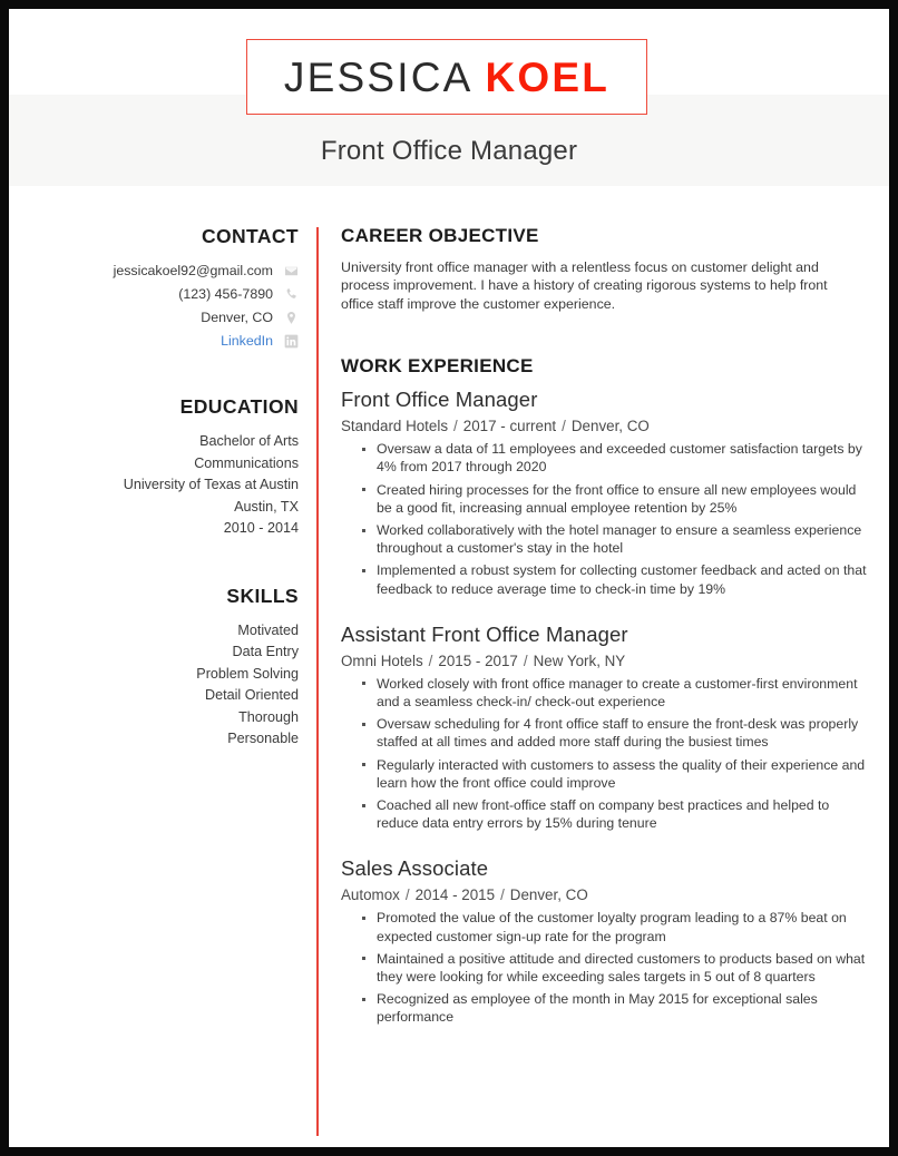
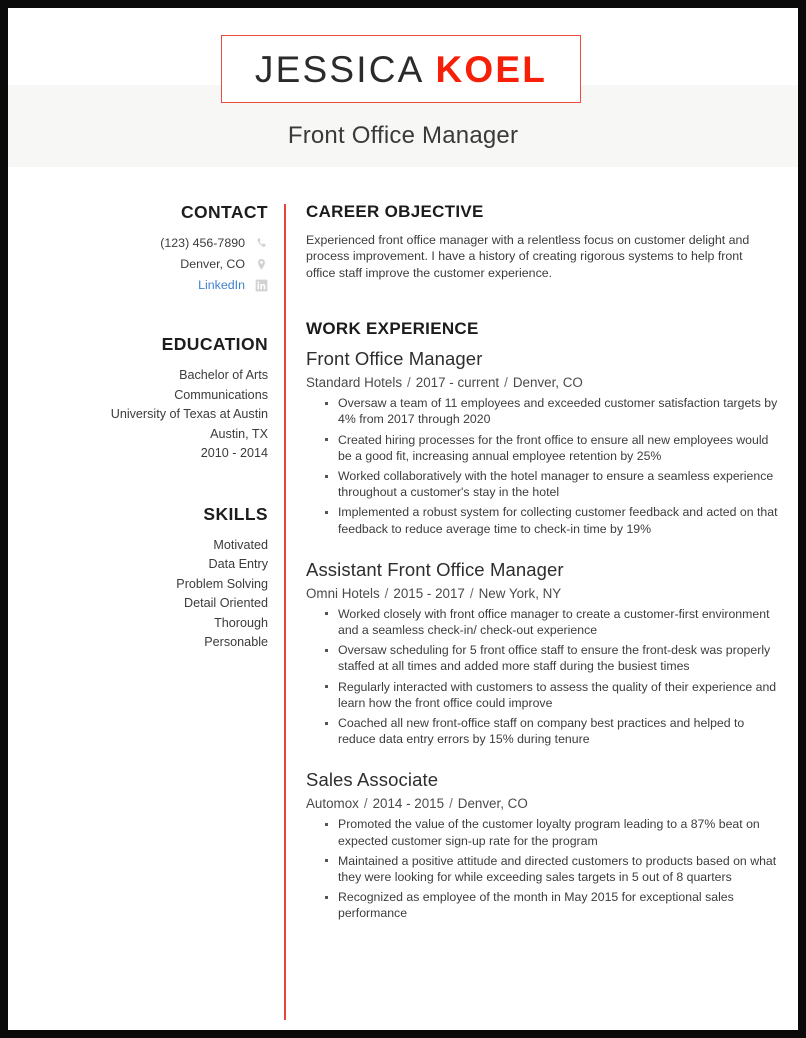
  JESSICA KOEL
  Front Office Manager
  CONTACT
- jessicakoel92@gmail.com
  (123) 456-7890
  Denver, CO
  LinkedIn
  EDUCATION
  Bachelor of Arts
  Communications
  University of Texas at Austin
  Austin, TX
  2010 - 2014
  SKILLS
  Motivated
  Data Entry
  Problem Solving
  Detail Oriented
  Thorough
  Personable
  CAREER OBJECTIVE
- University front office manager with a relentless focus on customer delight and process improvement. I have a history of creating rigorous systems to help front office staff improve the customer experience.
+ Experienced front office manager with a relentless focus on customer delight and process improvement. I have a history of creating rigorous systems to help front office staff improve the customer experience.
  WORK EXPERIENCE
  Front Office Manager
  Standard Hotels / 2017 - current / Denver, CO
- Oversaw a data of 11 employees and exceeded customer satisfaction targets by 4% from 2017 through 2020
+ Oversaw a team of 11 employees and exceeded customer satisfaction targets by 4% from 2017 through 2020
  Created hiring processes for the front office to ensure all new employees would be a good fit, increasing annual employee retention by 25%
  Worked collaboratively with the hotel manager to ensure a seamless experience throughout a customer's stay in the hotel
  Implemented a robust system for collecting customer feedback and acted on that feedback to reduce average time to check-in time by 19%
  Assistant Front Office Manager
  Omni Hotels / 2015 - 2017 / New York, NY
  Worked closely with front office manager to create a customer-first environment and a seamless check-in/ check-out experience
- Oversaw scheduling for 4 front office staff to ensure the front-desk was properly staffed at all times and added more staff during the busiest times
+ Oversaw scheduling for 5 front office staff to ensure the front-desk was properly staffed at all times and added more staff during the busiest times
  Regularly interacted with customers to assess the quality of their experience and learn how the front office could improve
  Coached all new front-office staff on company best practices and helped to reduce data entry errors by 15% during tenure
  Sales Associate
  Automox / 2014 - 2015 / Denver, CO
  Promoted the value of the customer loyalty program leading to a 87% beat on expected customer sign-up rate for the program
  Maintained a positive attitude and directed customers to products based on what they were looking for while exceeding sales targets in 5 out of 8 quarters
  Recognized as employee of the month in May 2015 for exceptional sales performance
